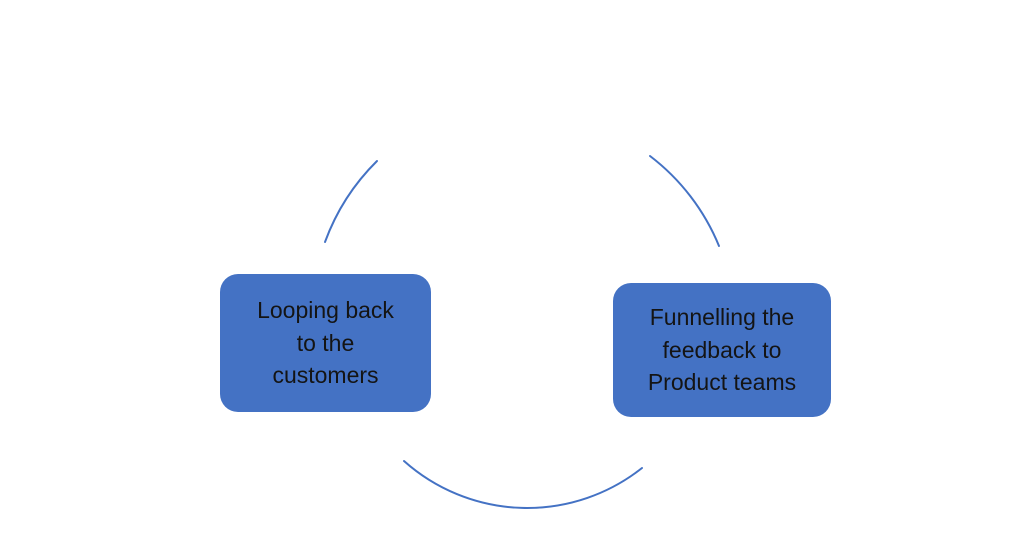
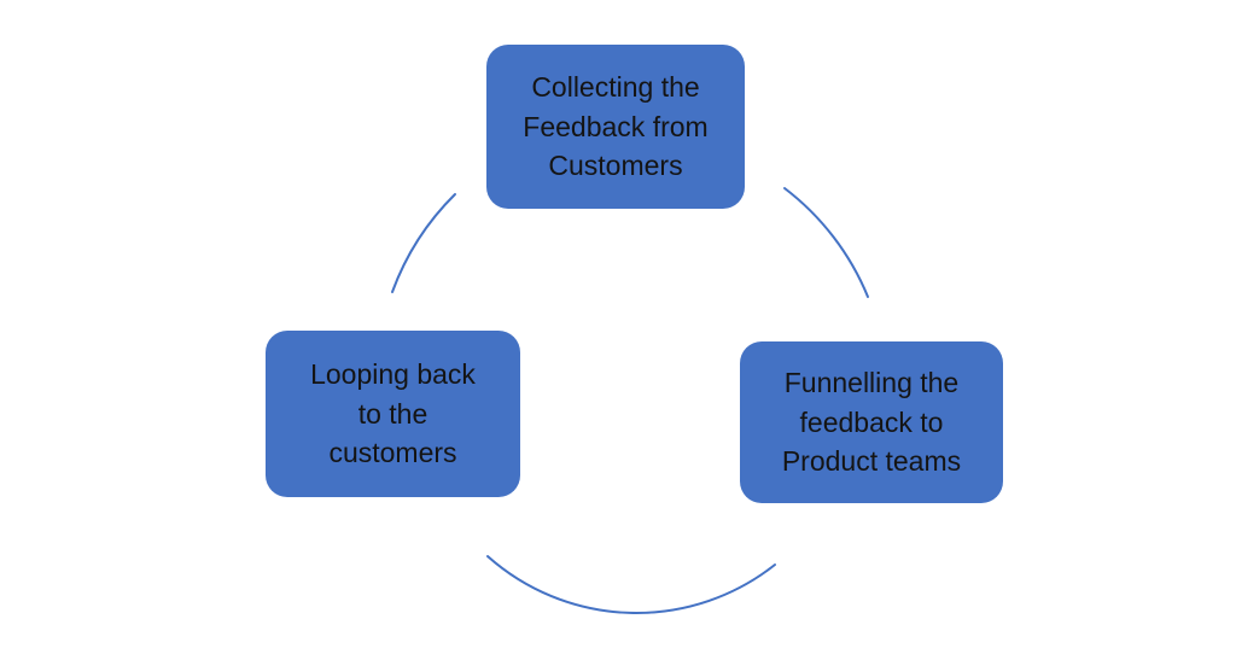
+ Collecting the
+ Feedback from
+ Customers
  Funnelling the
  feedback to
  Product teams
  Looping back
  to the
  customers
